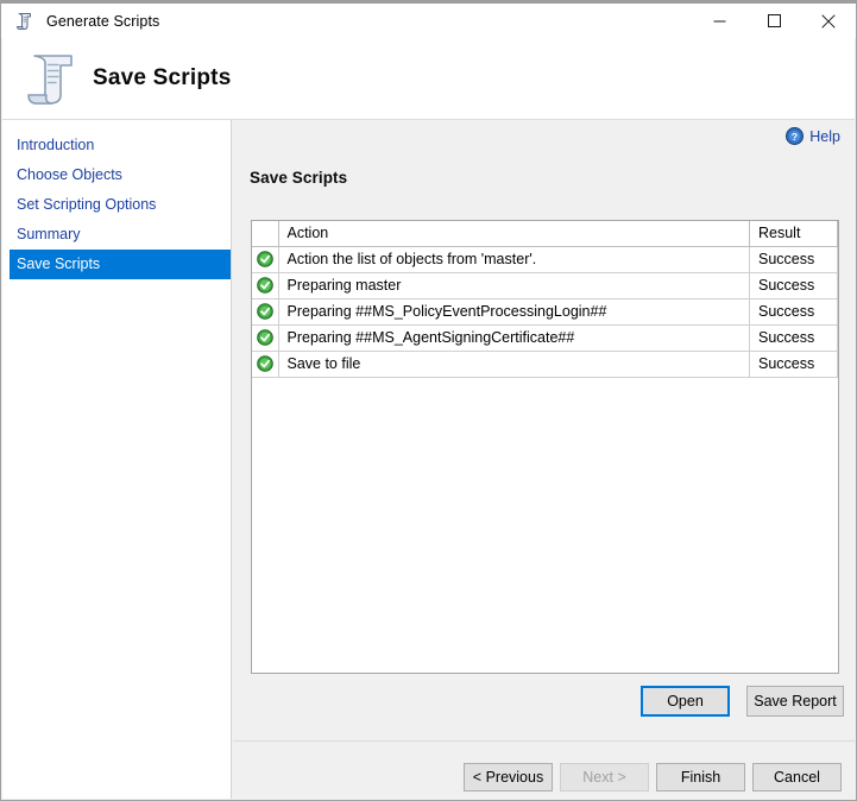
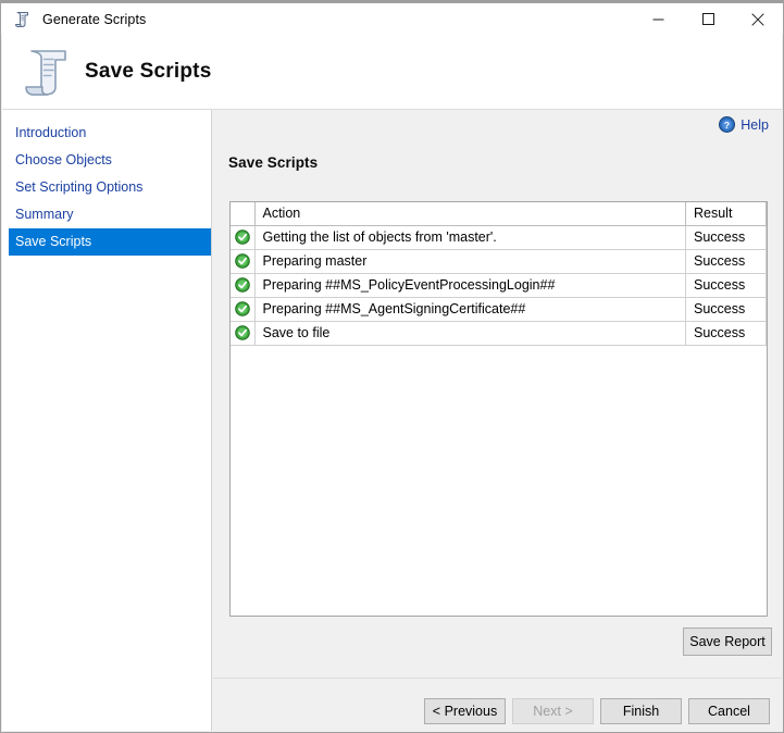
  Generate Scripts
  Save Scripts
  Introduction
  Choose Objects
  Set Scripting Options
  Summary
  Save Scripts
  ?
  Help
  Save Scripts
  	Action	Result
- 	Action the list of objects from 'master'.	Success
+ 	Getting the list of objects from 'master'.	Success
  	Preparing master	Success
  	Preparing ##MS_PolicyEventProcessingLogin##	Success
  	Preparing ##MS_AgentSigningCertificate##	Success
  	Save to file	Success
- Open
  Save Report
  < Previous
  Next >
  Finish
  Cancel
